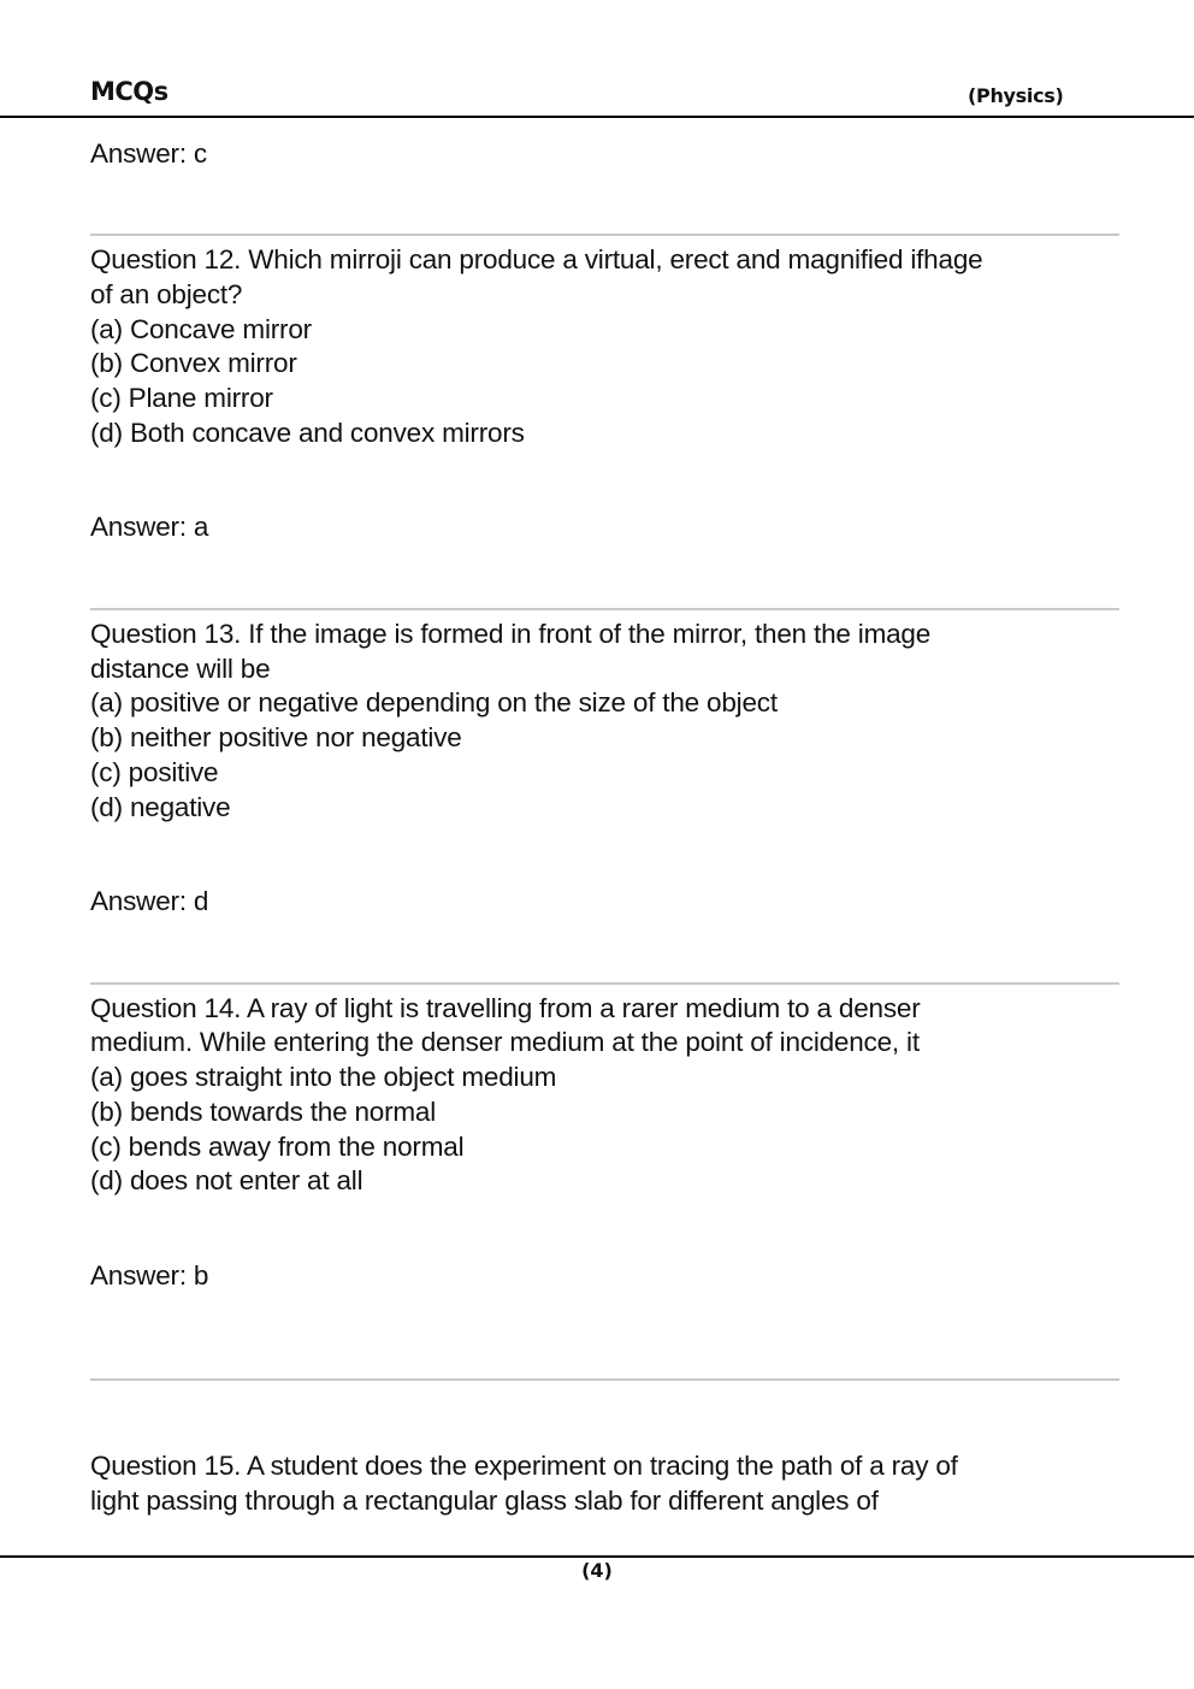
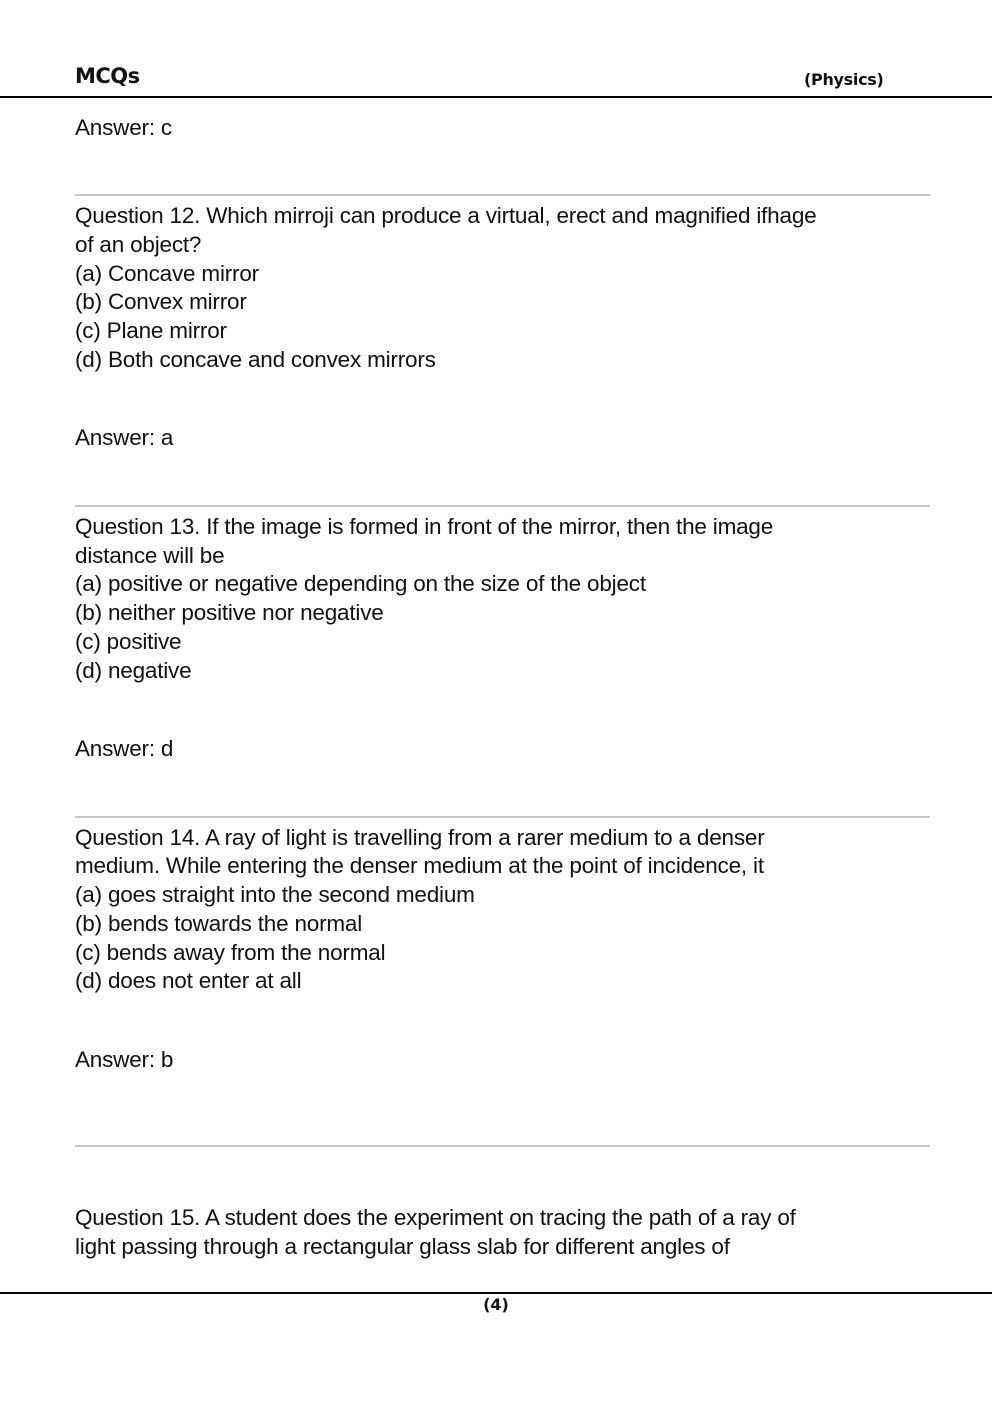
  MCQs
  (Physics)
  Answer: c
  Question 12. Which mirroji can produce a virtual, erect and magnified ifhage
  of an object?
  (a) Concave mirror
  (b) Convex mirror
  (c) Plane mirror
  (d) Both concave and convex mirrors
  Answer: a
  Question 13. If the image is formed in front of the mirror, then the image
  distance will be
  (a) positive or negative depending on the size of the object
  (b) neither positive nor negative
  (c) positive
  (d) negative
  Answer: d
  Question 14. A ray of light is travelling from a rarer medium to a denser
  medium. While entering the denser medium at the point of incidence, it
- (a) goes straight into the object medium
+ (a) goes straight into the second medium
  (b) bends towards the normal
  (c) bends away from the normal
  (d) does not enter at all
  Answer: b
  Question 15. A student does the experiment on tracing the path of a ray of
  light passing through a rectangular glass slab for different angles of
  (4)
